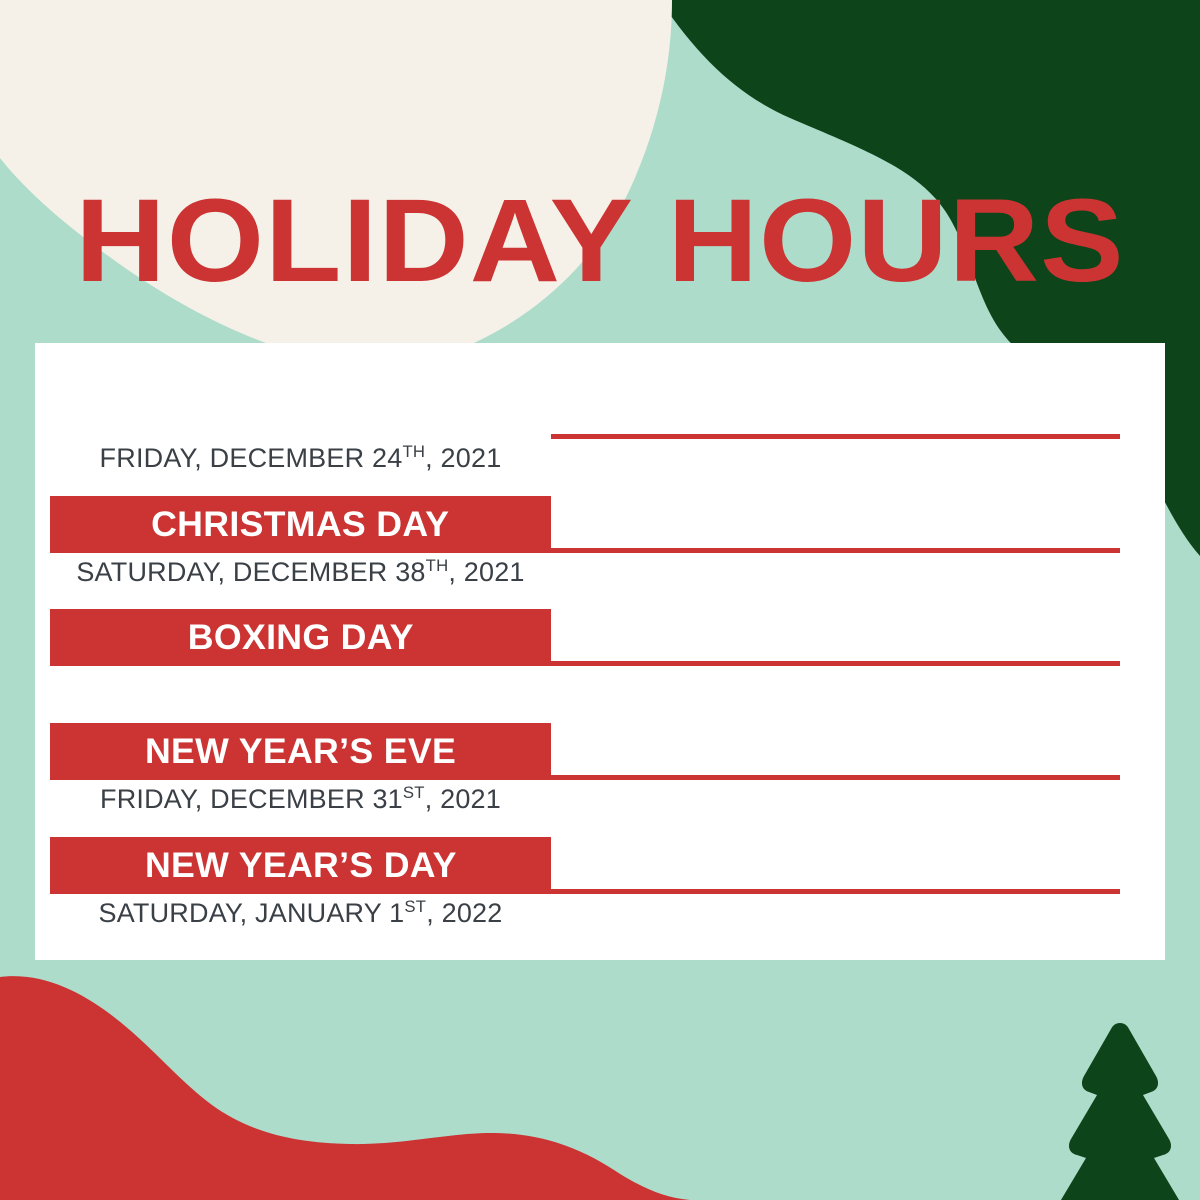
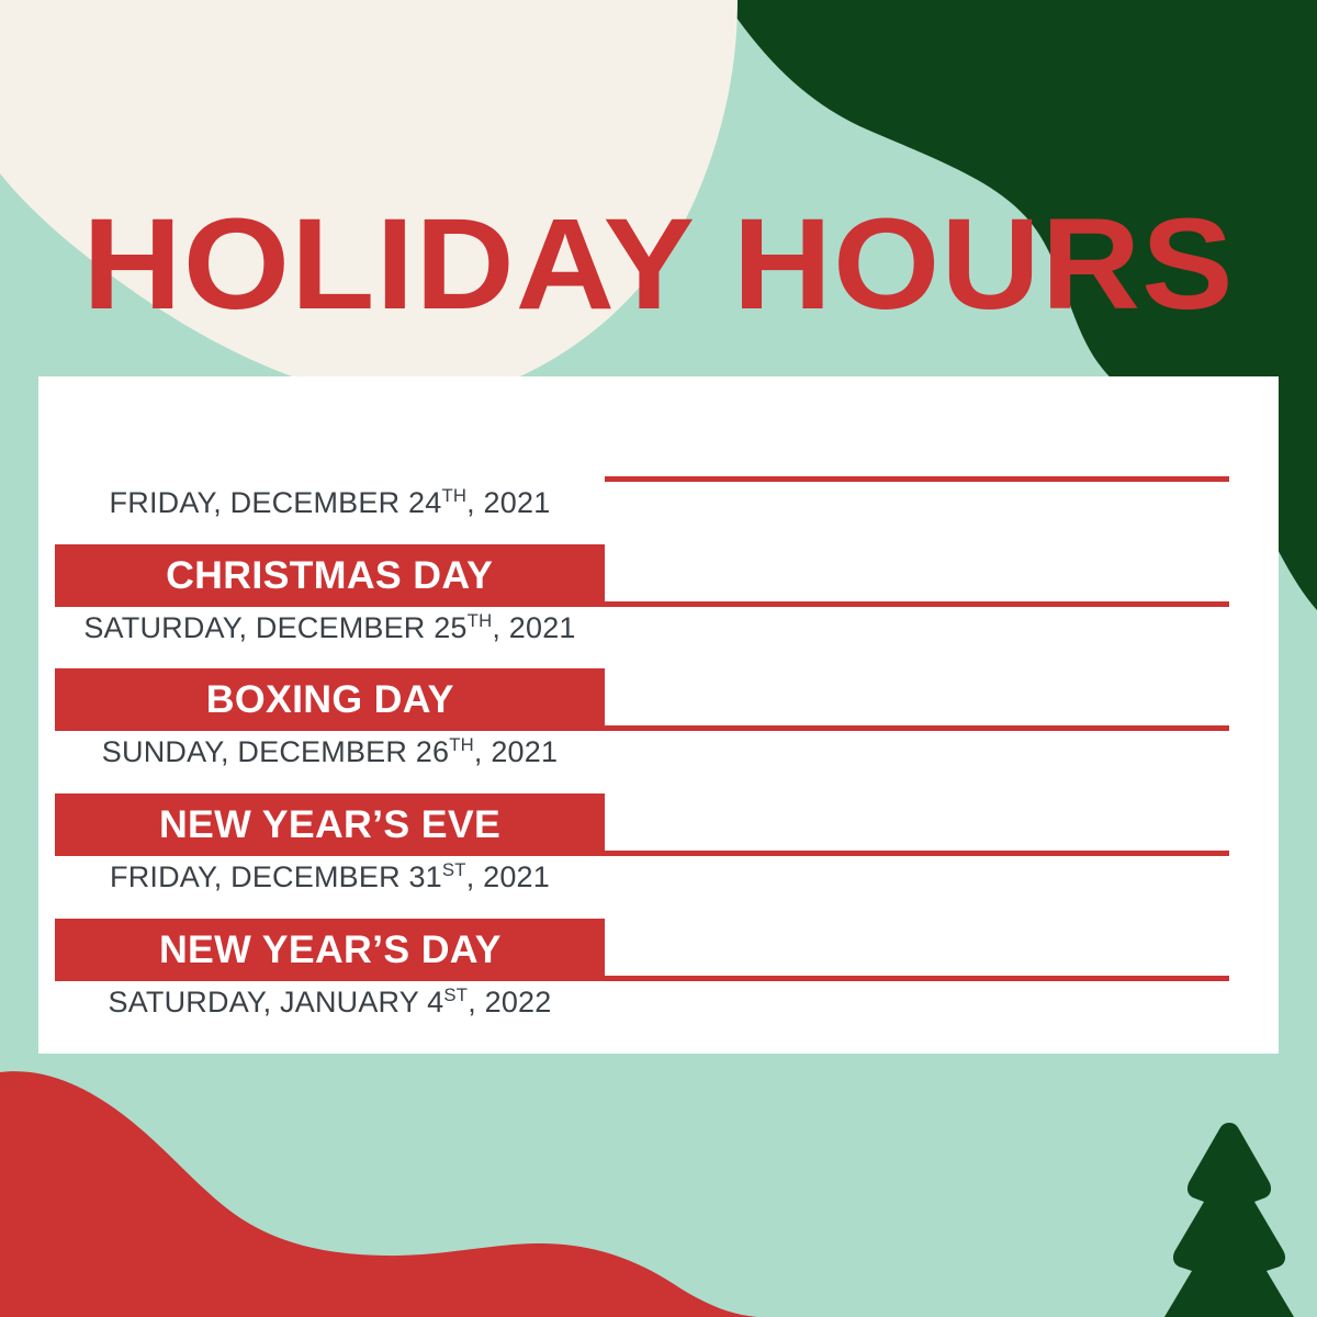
  HOLIDAY HOURS
  FRIDAY, DECEMBER 24TH, 2021
  CHRISTMAS DAY
- SATURDAY, DECEMBER 38TH, 2021
+ SATURDAY, DECEMBER 25TH, 2021
  BOXING DAY
+ SUNDAY, DECEMBER 26TH, 2021
  NEW YEAR’S EVE
  FRIDAY, DECEMBER 31ST, 2021
  NEW YEAR’S DAY
- SATURDAY, JANUARY 1ST, 2022
+ SATURDAY, JANUARY 4ST, 2022
